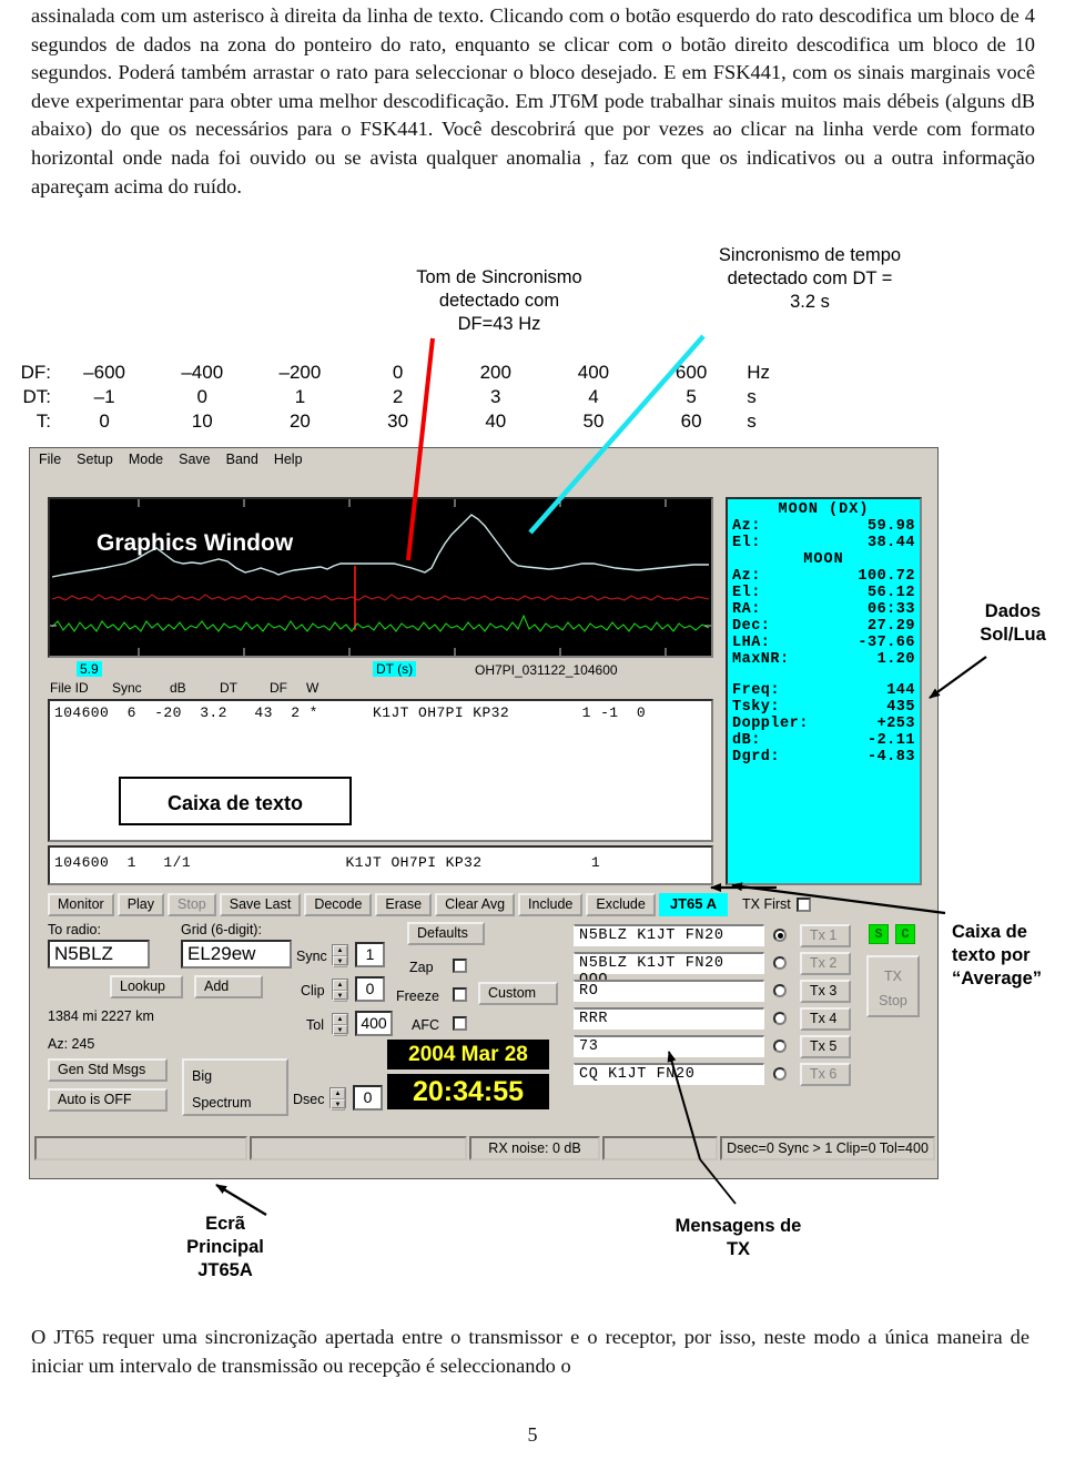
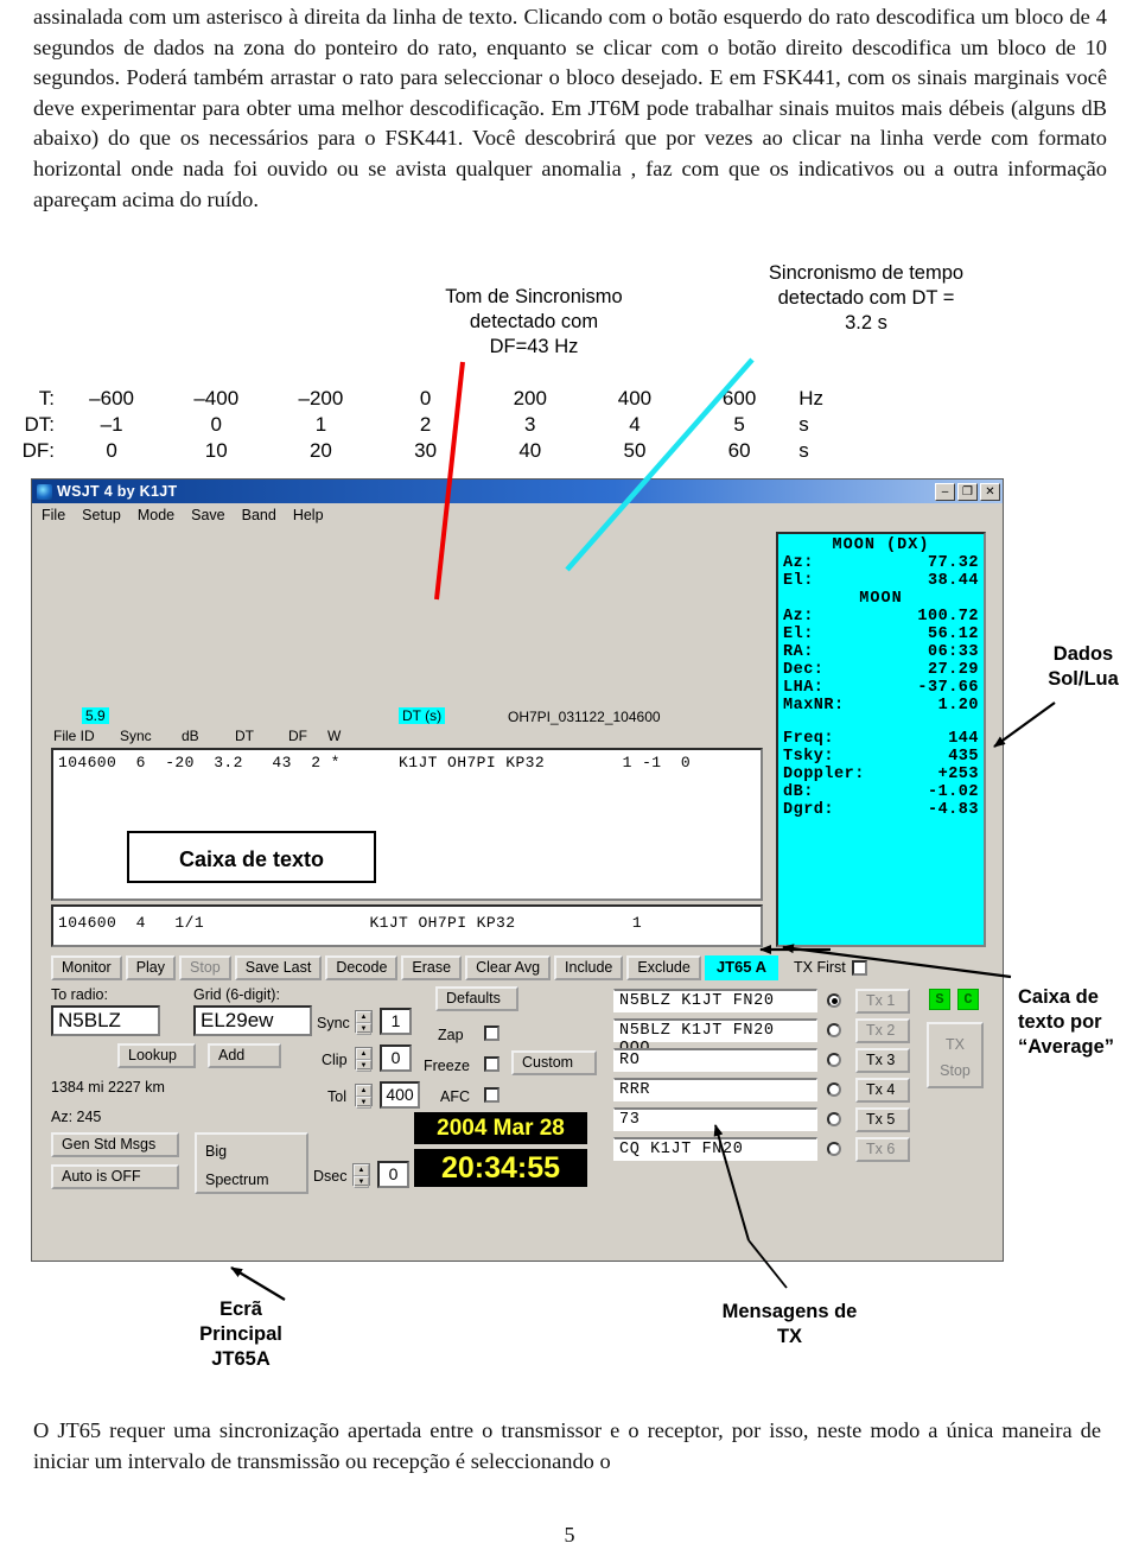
  assinalada com um asterisco à direita da linha de texto. Clicando com o botão esquerdo do rato descodifica um bloco de 4 segundos de dados na zona do ponteiro do rato, enquanto se clicar com o botão direito descodifica um bloco de 10 segundos. Poderá também arrastar o rato para seleccionar o bloco desejado. E em FSK441, com os sinais marginais você deve experimentar para obter uma melhor descodificação. Em JT6M pode trabalhar sinais muitos mais débeis (alguns dB abaixo) do que os necessários para o FSK441. Você descobrirá que por vezes ao clicar na linha verde com formato horizontal onde nada foi ouvido ou se avista qualquer anomalia , faz com que os indicativos ou a outra informação apareçam acima do ruído.
  Tom de Sincronismo
  detectado com
  DF=43 Hz
  Sincronismo de tempo
  detectado com DT =
  3.2 s
- DF:
+ T:
  –600
  –400
  –200
  0
  200
  400
  600
  Hz
  DT:
  –1
  0
  1
  2
  3
  4
  5
  s
- T:
+ DF:
  0
  10
  20
  30
  40
  50
  60
  s
+ WSJT 4 by K1JT
+ –
+ ❐
+ ✕
  File
  Setup
  Mode
  Save
  Band
  Help
- Graphics Window
  5.9
  DT (s)
  OH7PI_031122_104600
  File ID
  Sync
  dB
  DT
  DF
  W
  104600 6 -20 3.2 43 2 * K1JT OH7PI KP32 1 -1 0
  Caixa de texto
- 104600 1 1/1 K1JT OH7PI KP32 1
+ 104600 4 1/1 K1JT OH7PI KP32 1
  MOON (DX)
  Az:
- 59.98
+ 77.32
  El:
  38.44
  MOON
  Az:
  100.72
  El:
  56.12
  RA:
  06:33
  Dec:
  27.29
  LHA:
  -37.66
  MaxNR:
  1.20
  Freq:
  144
  Tsky:
  435
  Doppler:
  +253
  dB:
- -2.11
+ -1.02
  Dgrd:
  -4.83
  Monitor
  Play
  Stop
  Save Last
  Decode
  Erase
  Clear Avg
  Include
  Exclude
  JT65 A
  TX First
  To radio:
  Grid (6-digit):
  N5BLZ
  EL29ew
  Lookup
  Add
  1384 mi 2227 km
  Az: 245
  Gen Std Msgs
  Auto is OFF
  Big
  Spectrum
  Sync
  1
  Clip
  0
  Tol
  400
  Dsec
  0
  Defaults
  Zap
  Freeze
  Custom
  AFC
  2004 Mar 28
  20:34:55
  N5BLZ K1JT FN20
  N5BLZ K1JT FN20
  RO
  RRR
  73
  CQ K1JT FN20
  Tx 1
  Tx 2
  Tx 3
  Tx 4
  Tx 5
  Tx 6
  S
  C
  TX
  Stop
- RX noise: 0 dB
- Dsec=0 Sync > 1 Clip=0 Tol=400
  Dados
  Sol/Lua
  Caixa de
  texto por
  “Average”
  Ecrã
  Principal
  JT65A
  Mensagens de
  TX
  O JT65 requer uma sincronização apertada entre o transmissor e o receptor, por isso, neste modo a única maneira de iniciar um intervalo de transmissão ou recepção é seleccionando o
  5
